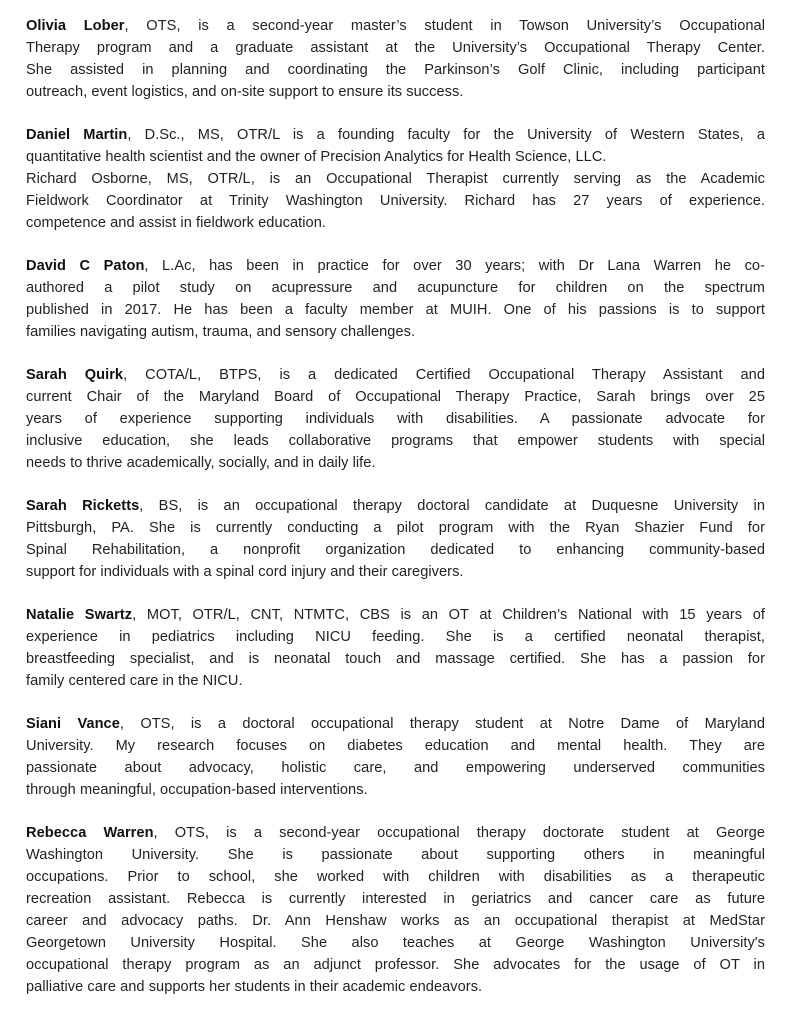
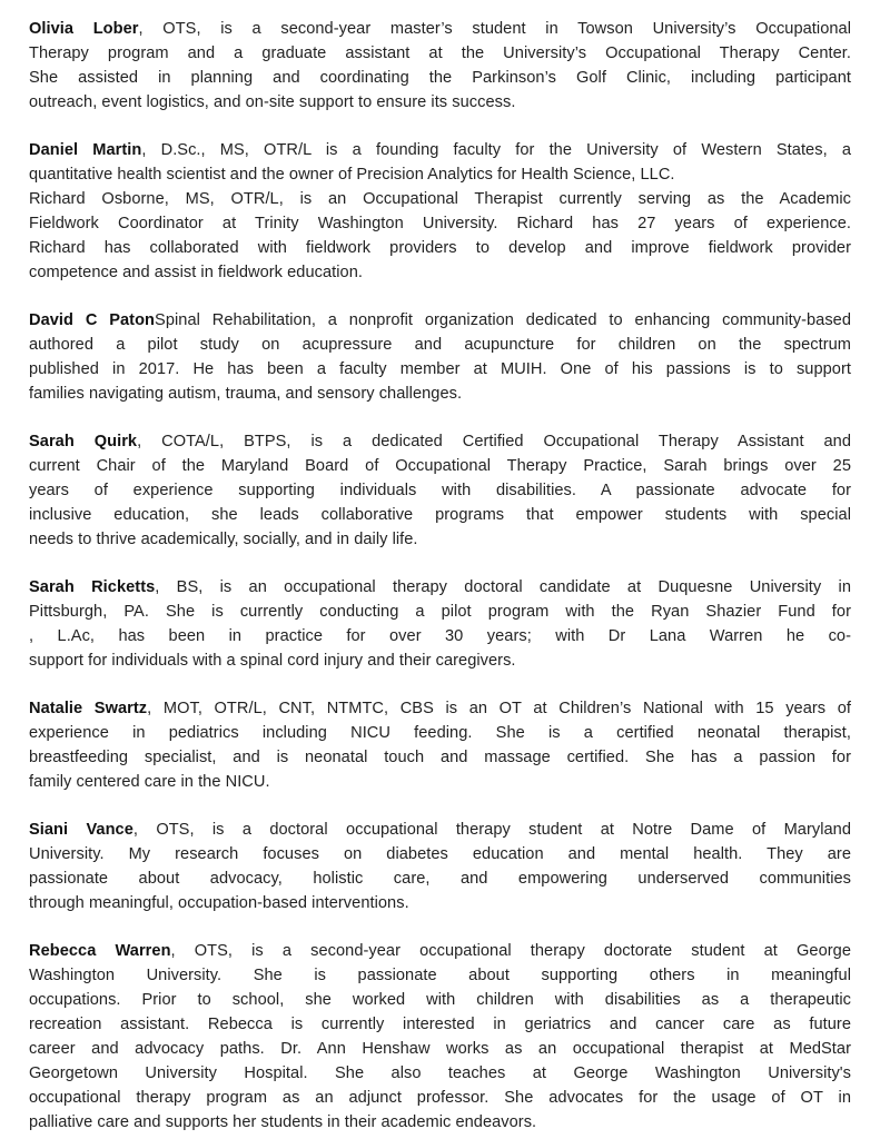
  Olivia Lober, OTS, is a second-year master’s student in Towson University’s Occupational
  Therapy program and a graduate assistant at the University’s Occupational Therapy Center.
  She assisted in planning and coordinating the Parkinson’s Golf Clinic, including participant
  outreach, event logistics, and on-site support to ensure its success.
  Daniel Martin, D.Sc., MS, OTR/L is a founding faculty for the University of Western States, a
  quantitative health scientist and the owner of Precision Analytics for Health Science, LLC.
  Richard Osborne, MS, OTR/L, is an Occupational Therapist currently serving as the Academic
  Fieldwork Coordinator at Trinity Washington University. Richard has 27 years of experience.
+ Richard has collaborated with fieldwork providers to develop and improve fieldwork provider
  competence and assist in fieldwork education.
- David C Paton, L.Ac, has been in practice for over 30 years; with Dr Lana Warren he co-
+ David C PatonSpinal Rehabilitation, a nonprofit organization dedicated to enhancing community-based
  authored a pilot study on acupressure and acupuncture for children on the spectrum
  published in 2017. He has been a faculty member at MUIH. One of his passions is to support
  families navigating autism, trauma, and sensory challenges.
  Sarah Quirk, COTA/L, BTPS, is a dedicated Certified Occupational Therapy Assistant and
  current Chair of the Maryland Board of Occupational Therapy Practice, Sarah brings over 25
  years of experience supporting individuals with disabilities. A passionate advocate for
  inclusive education, she leads collaborative programs that empower students with special
  needs to thrive academically, socially, and in daily life.
  Sarah Ricketts, BS, is an occupational therapy doctoral candidate at Duquesne University in
  Pittsburgh, PA. She is currently conducting a pilot program with the Ryan Shazier Fund for
- Spinal Rehabilitation, a nonprofit organization dedicated to enhancing community-based
+ , L.Ac, has been in practice for over 30 years; with Dr Lana Warren he co-
  support for individuals with a spinal cord injury and their caregivers.
  Natalie Swartz, MOT, OTR/L, CNT, NTMTC, CBS is an OT at Children’s National with 15 years of
  experience in pediatrics including NICU feeding. She is a certified neonatal therapist,
  breastfeeding specialist, and is neonatal touch and massage certified. She has a passion for
  family centered care in the NICU.
  Siani Vance, OTS, is a doctoral occupational therapy student at Notre Dame of Maryland
  University. My research focuses on diabetes education and mental health. They are
  passionate about advocacy, holistic care, and empowering underserved communities
  through meaningful, occupation-based interventions.
  Rebecca Warren, OTS, is a second-year occupational therapy doctorate student at George
  Washington University. She is passionate about supporting others in meaningful
  occupations. Prior to school, she worked with children with disabilities as a therapeutic
  recreation assistant. Rebecca is currently interested in geriatrics and cancer care as future
  career and advocacy paths. Dr. Ann Henshaw works as an occupational therapist at MedStar
  Georgetown University Hospital. She also teaches at George Washington University's
  occupational therapy program as an adjunct professor. She advocates for the usage of OT in
  palliative care and supports her students in their academic endeavors.
